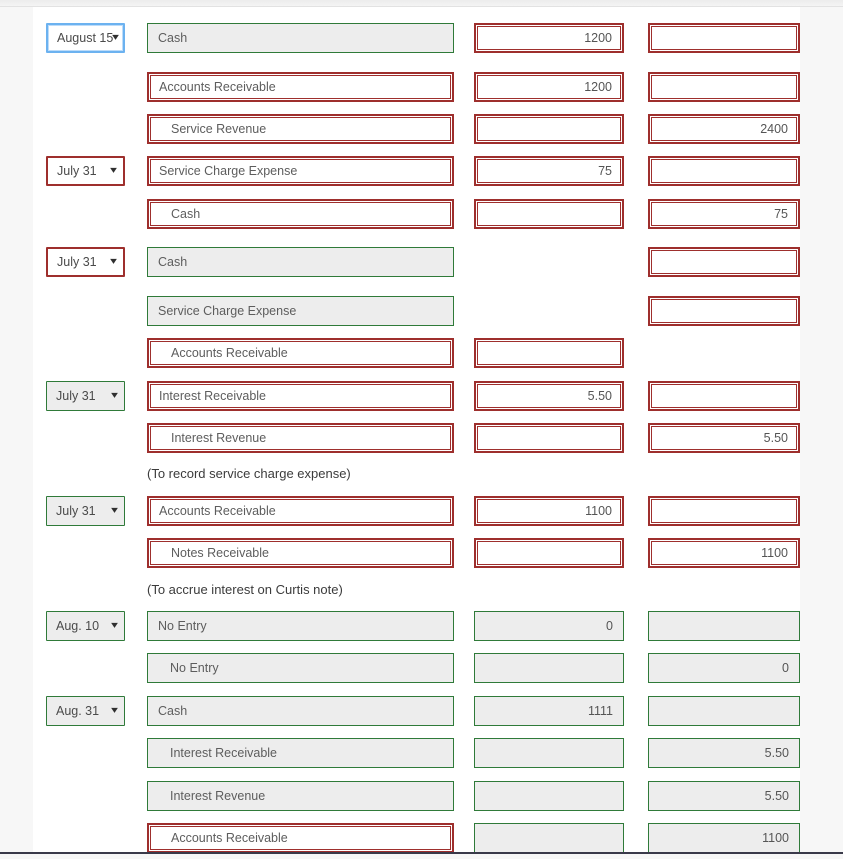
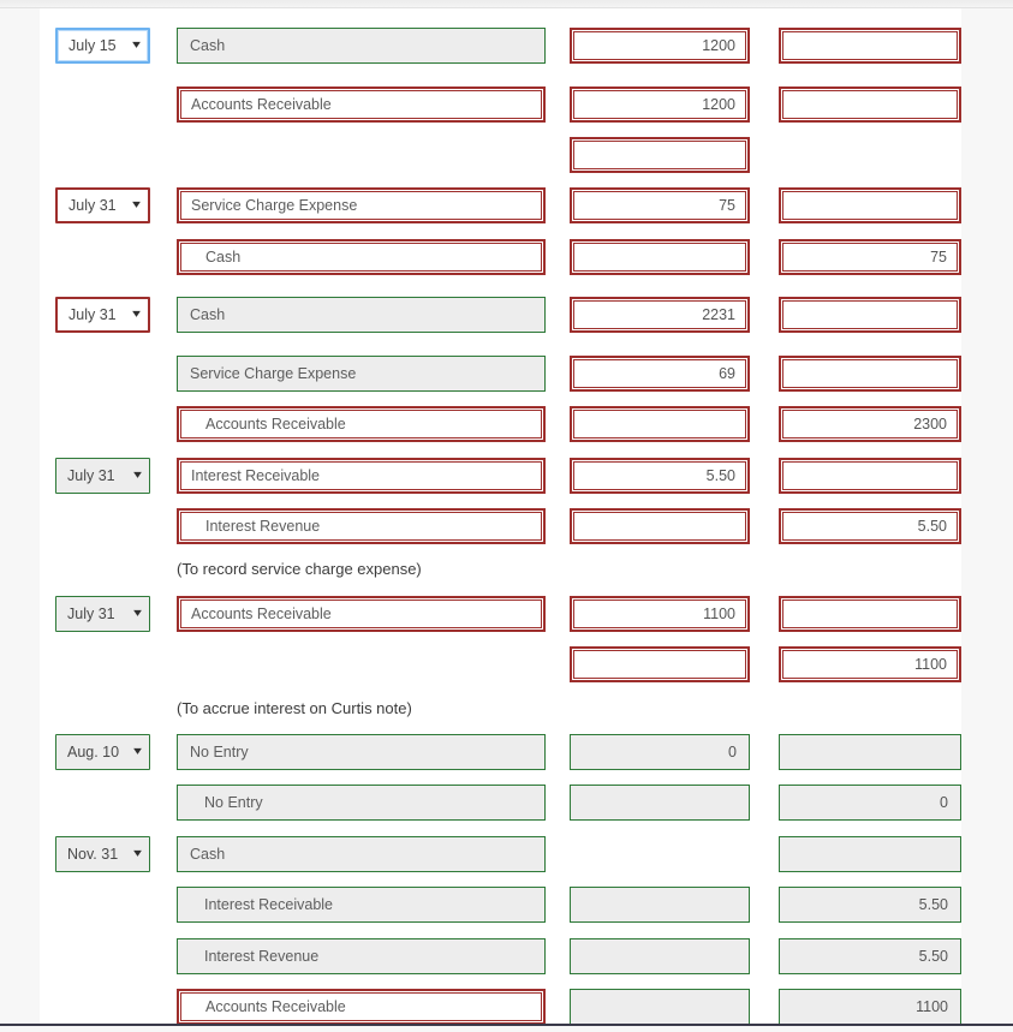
- August 15
+ July 15
  ▾
  Cash
  1200
  Accounts Receivable
  1200
- Service Revenue
- 2400
  July 31
  ▾
  Service Charge Expense
  75
  Cash
  75
  July 31
  ▾
  Cash
+ 2231
  Service Charge Expense
+ 69
  Accounts Receivable
+ 2300
  July 31
  ▾
  Interest Receivable
  5.50
  Interest Revenue
  5.50
  July 31
  ▾
  Accounts Receivable
  1100
- Notes Receivable
  1100
  Aug. 10
  ▾
  No Entry
  0
  No Entry
  0
- Aug. 31
+ Nov. 31
  ▾
  Cash
- 1111
  Interest Receivable
  5.50
  Interest Revenue
  5.50
  Accounts Receivable
  1100
  (To record service charge expense)
  (To accrue interest on Curtis note)
